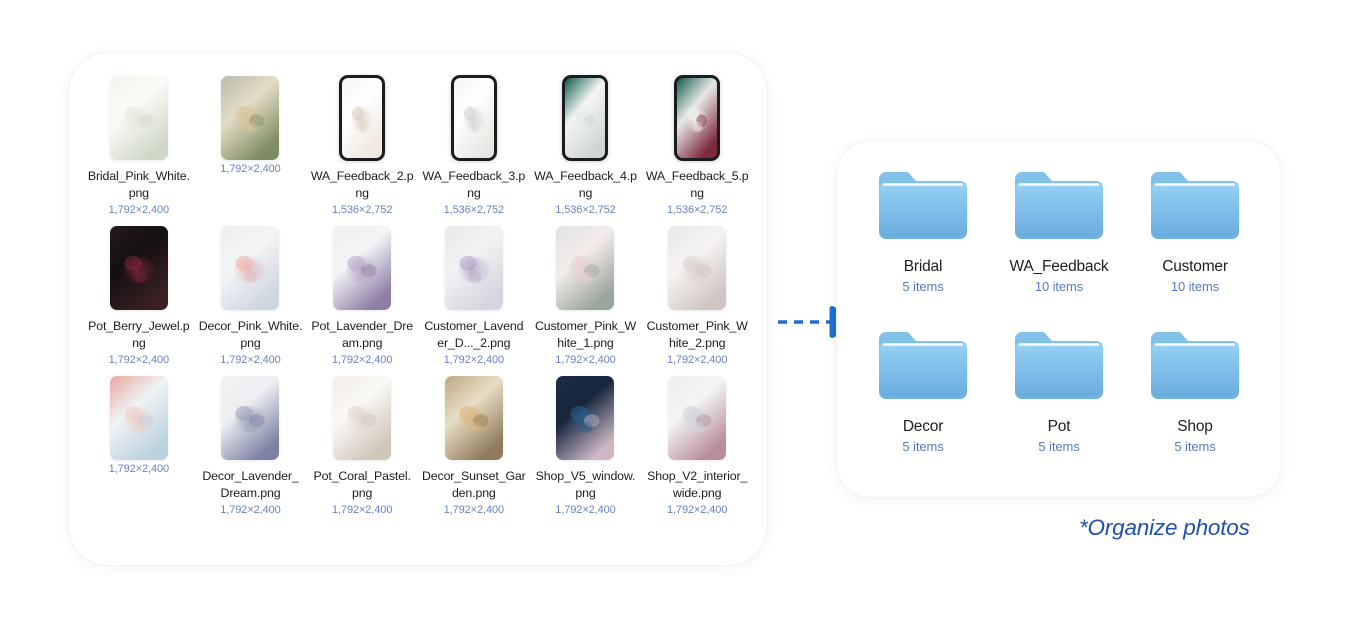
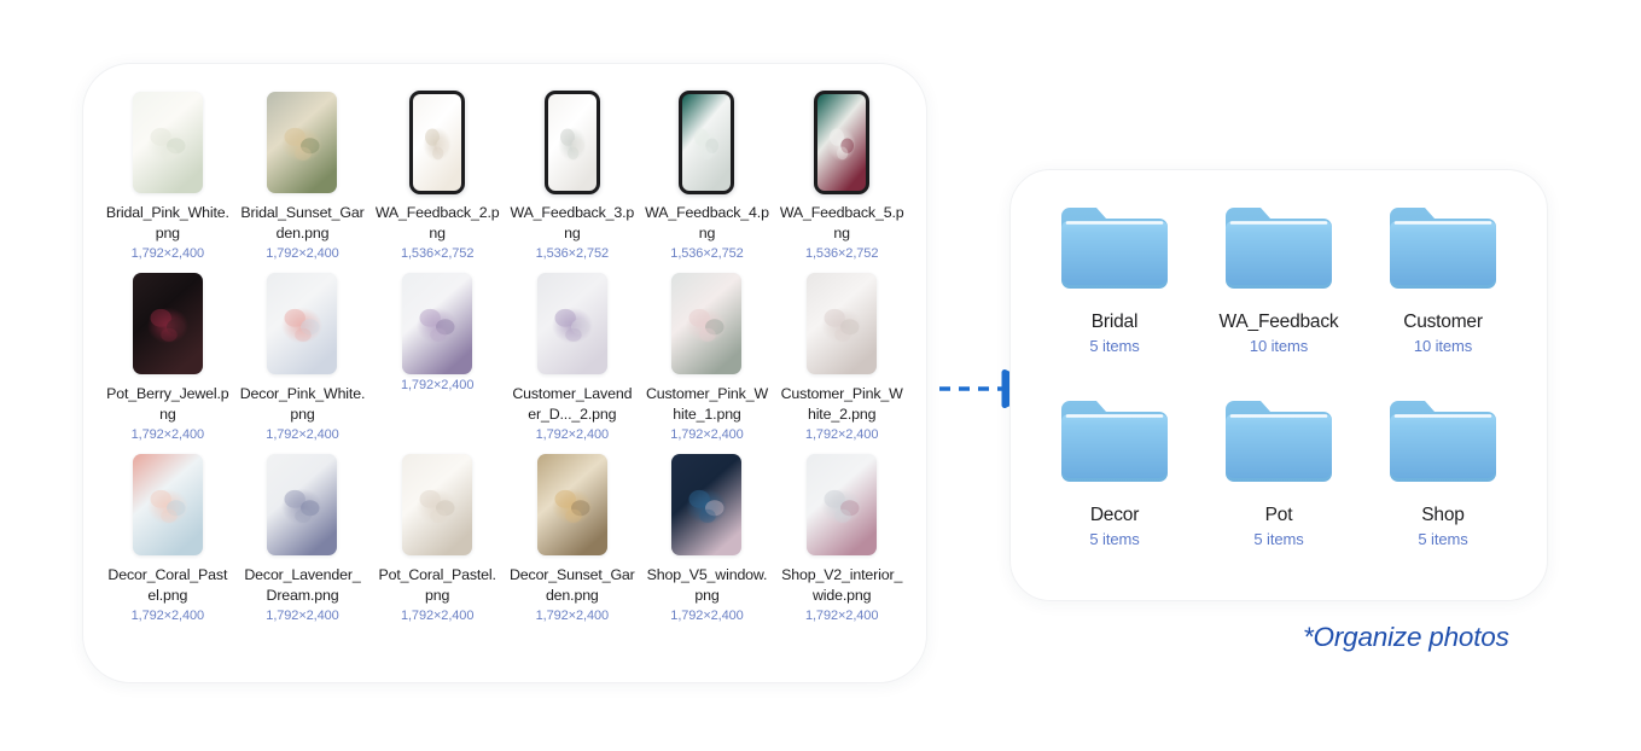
  Bridal_Pink_White.png
  1,792×2,400
+ Bridal_Sunset_Garden.png
  1,792×2,400
  WA_Feedback_2.png
  1,536×2,752
  WA_Feedback_3.png
  1,536×2,752
  WA_Feedback_4.png
  1,536×2,752
  WA_Feedback_5.png
  1,536×2,752
  Pot_Berry_Jewel.png
  1,792×2,400
  Decor_Pink_White.png
  1,792×2,400
- Pot_Lavender_Dream.png
  1,792×2,400
  Customer_Lavender_D..._2.png
  1,792×2,400
  Customer_Pink_White_1.png
  1,792×2,400
  Customer_Pink_White_2.png
  1,792×2,400
+ Decor_Coral_Pastel.png
  1,792×2,400
  Decor_Lavender_Dream.png
  1,792×2,400
  Pot_Coral_Pastel.png
  1,792×2,400
  Decor_Sunset_Garden.png
  1,792×2,400
  Shop_V5_window.png
  1,792×2,400
  Shop_V2_interior_wide.png
  1,792×2,400
  Bridal
  5 items
  WA_Feedback
  10 items
  Customer
  10 items
  Decor
  5 items
  Pot
  5 items
  Shop
  5 items
  *Organize photos
